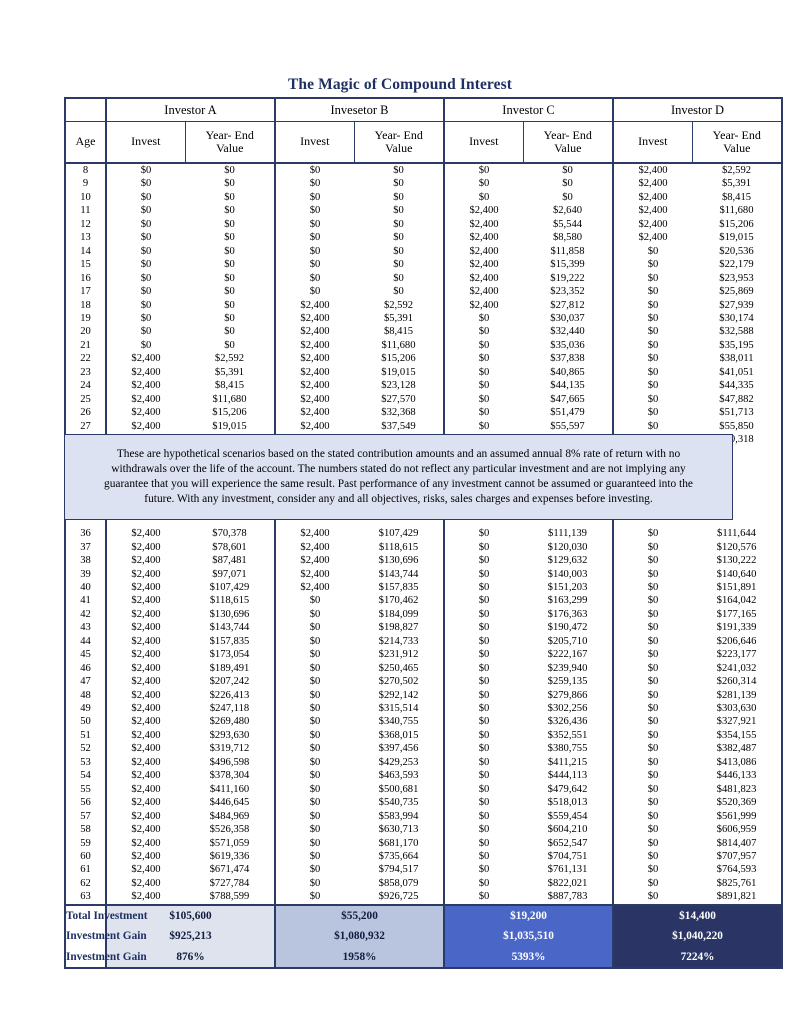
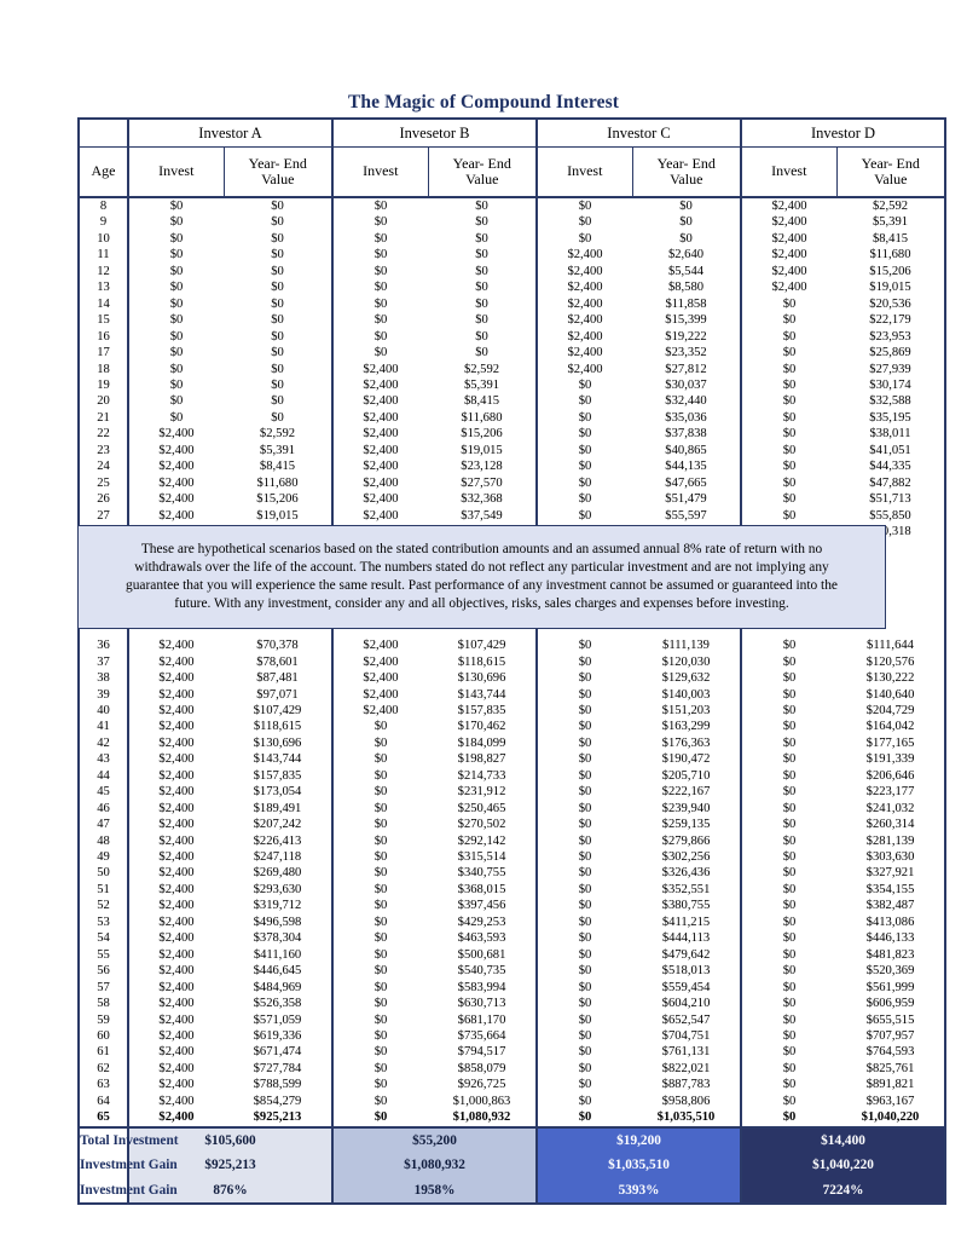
  The Magic of Compound Interest
  	Investor A	Invesetor B	Investor C	Investor D
  Age	Invest	Year- End Value	Invest	Year- End Value	Invest	Year- End Value	Invest	Year- End Value
  8	$0	$0	$0	$0	$0	$0	$2,400	$2,592
  9	$0	$0	$0	$0	$0	$0	$2,400	$5,391
  10	$0	$0	$0	$0	$0	$0	$2,400	$8,415
  11	$0	$0	$0	$0	$2,400	$2,640	$2,400	$11,680
  12	$0	$0	$0	$0	$2,400	$5,544	$2,400	$15,206
  13	$0	$0	$0	$0	$2,400	$8,580	$2,400	$19,015
  14	$0	$0	$0	$0	$2,400	$11,858	$0	$20,536
  15	$0	$0	$0	$0	$2,400	$15,399	$0	$22,179
  16	$0	$0	$0	$0	$2,400	$19,222	$0	$23,953
  17	$0	$0	$0	$0	$2,400	$23,352	$0	$25,869
  18	$0	$0	$2,400	$2,592	$2,400	$27,812	$0	$27,939
  19	$0	$0	$2,400	$5,391	$0	$30,037	$0	$30,174
  20	$0	$0	$2,400	$8,415	$0	$32,440	$0	$32,588
  21	$0	$0	$2,400	$11,680	$0	$35,036	$0	$35,195
  22	$2,400	$2,592	$2,400	$15,206	$0	$37,838	$0	$38,011
  23	$2,400	$5,391	$2,400	$19,015	$0	$40,865	$0	$41,051
  24	$2,400	$8,415	$2,400	$23,128	$0	$44,135	$0	$44,335
  25	$2,400	$11,680	$2,400	$27,570	$0	$47,665	$0	$47,882
  26	$2,400	$15,206	$2,400	$32,368	$0	$51,479	$0	$51,713
  27	$2,400	$19,015	$2,400	$37,549	$0	$55,597	$0	$55,850
  36	$2,400	$70,378	$2,400	$107,429	$0	$111,139	$0	$111,644
  37	$2,400	$78,601	$2,400	$118,615	$0	$120,030	$0	$120,576
  38	$2,400	$87,481	$2,400	$130,696	$0	$129,632	$0	$130,222
  39	$2,400	$97,071	$2,400	$143,744	$0	$140,003	$0	$140,640
- 40	$2,400	$107,429	$2,400	$157,835	$0	$151,203	$0	$151,891
+ 40	$2,400	$107,429	$2,400	$157,835	$0	$151,203	$0	$204,729
  41	$2,400	$118,615	$0	$170,462	$0	$163,299	$0	$164,042
  42	$2,400	$130,696	$0	$184,099	$0	$176,363	$0	$177,165
  43	$2,400	$143,744	$0	$198,827	$0	$190,472	$0	$191,339
  44	$2,400	$157,835	$0	$214,733	$0	$205,710	$0	$206,646
  45	$2,400	$173,054	$0	$231,912	$0	$222,167	$0	$223,177
  46	$2,400	$189,491	$0	$250,465	$0	$239,940	$0	$241,032
  47	$2,400	$207,242	$0	$270,502	$0	$259,135	$0	$260,314
  48	$2,400	$226,413	$0	$292,142	$0	$279,866	$0	$281,139
  49	$2,400	$247,118	$0	$315,514	$0	$302,256	$0	$303,630
  50	$2,400	$269,480	$0	$340,755	$0	$326,436	$0	$327,921
  51	$2,400	$293,630	$0	$368,015	$0	$352,551	$0	$354,155
  52	$2,400	$319,712	$0	$397,456	$0	$380,755	$0	$382,487
  53	$2,400	$496,598	$0	$429,253	$0	$411,215	$0	$413,086
  54	$2,400	$378,304	$0	$463,593	$0	$444,113	$0	$446,133
  55	$2,400	$411,160	$0	$500,681	$0	$479,642	$0	$481,823
  56	$2,400	$446,645	$0	$540,735	$0	$518,013	$0	$520,369
  57	$2,400	$484,969	$0	$583,994	$0	$559,454	$0	$561,999
  58	$2,400	$526,358	$0	$630,713	$0	$604,210	$0	$606,959
- 59	$2,400	$571,059	$0	$681,170	$0	$652,547	$0	$814,407
+ 59	$2,400	$571,059	$0	$681,170	$0	$652,547	$0	$655,515
  60	$2,400	$619,336	$0	$735,664	$0	$704,751	$0	$707,957
  61	$2,400	$671,474	$0	$794,517	$0	$761,131	$0	$764,593
  62	$2,400	$727,784	$0	$858,079	$0	$822,021	$0	$825,761
  63	$2,400	$788,599	$0	$926,725	$0	$887,783	$0	$891,821
+ 64	$2,400	$854,279	$0	$1,000,863	$0	$958,806	$0	$963,167
+ 65	$2,400	$925,213	$0	$1,080,932	$0	$1,035,510	$0	$1,040,220
  Total Investment	$105,600	$55,200	$19,200	$14,400
  Investment Gain	$925,213	$1,080,932	$1,035,510	$1,040,220
  Investment Gain	876%	1958%	5393%	7224%
  These are hypothetical scenarios based on the stated contribution amounts and an assumed annual 8% rate of return with no withdrawals over the life of the account. The numbers stated do not reflect any particular investment and are not implying any guarantee that you will experience the same result. Past performance of any investment cannot be assumed or guaranteed into the future. With any investment, consider any and all objectives, risks, sales charges and expenses before investing.
